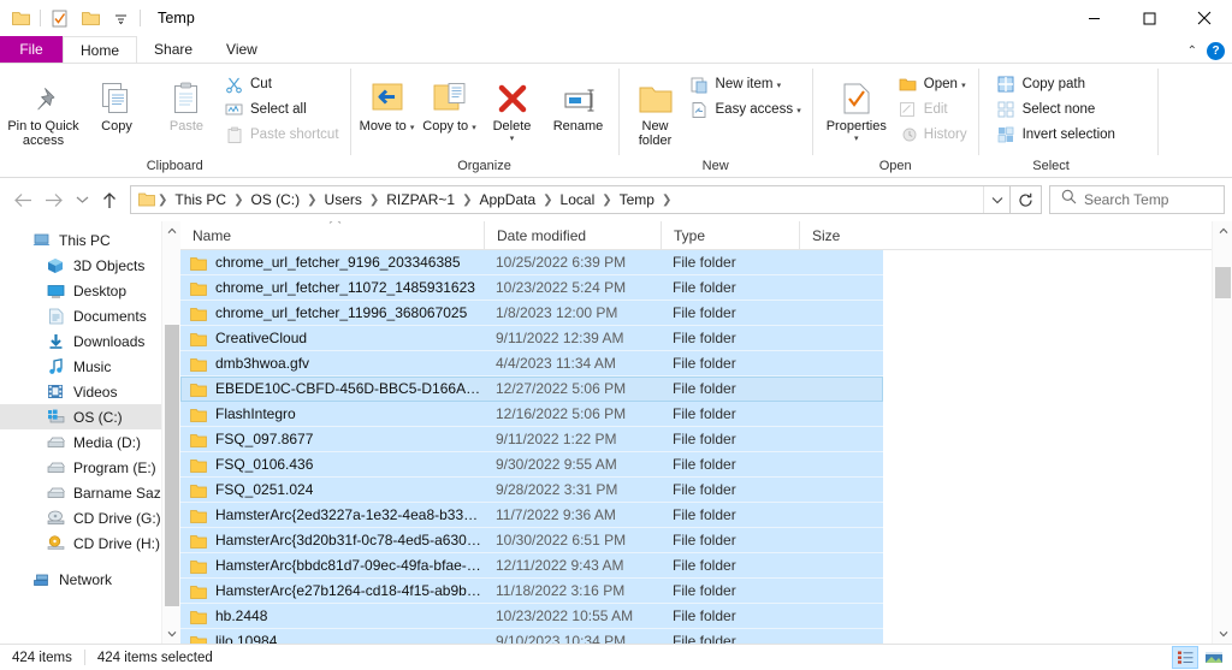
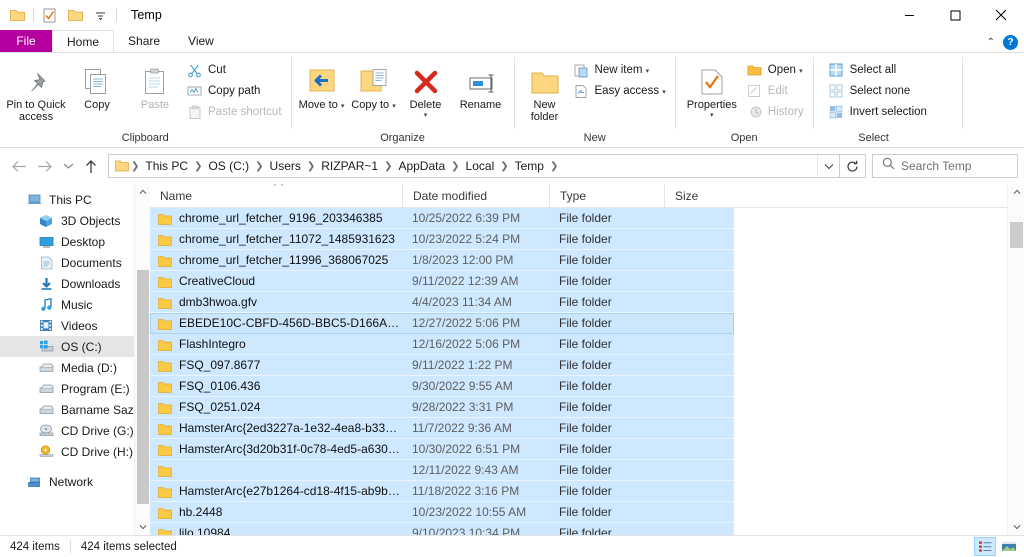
  Temp
  File
  Home
  Share
  View
  ⌃
  ?
  Pin to Quick access
  Copy
  Paste
  Cut
- Select all
+ Copy path
  Paste shortcut
  Clipboard
  Move to
  Copy to
  Delete
  Rename
  Organize
  New folder
  New item
  Easy access
  New
  Properties
  Open
  Edit
  History
  Open
- Copy path
+ Select all
  Select none
  Invert selection
  Select
  ❯
  This PC
  ❯
  OS (C:)
  ❯
  Users
  ❯
  RIZPAR~1
  ❯
  AppData
  ❯
  Local
  ❯
  Temp
  ❯
  Search Temp
  This PC
  3D Objects
  Desktop
  Documents
  Downloads
  Music
  Videos
  OS (C:)
  Media (D:)
  Program (E:)
  Barname Saz
  CD Drive (G:)
  CD Drive (H:)
  Network
  Name
  Date modified
  Type
  Size
  chrome_url_fetcher_9196_203346385
  10/25/2022 6:39 PM
  File folder
  chrome_url_fetcher_11072_1485931623
  10/23/2022 5:24 PM
  File folder
  chrome_url_fetcher_11996_368067025
  1/8/2023 12:00 PM
  File folder
  CreativeCloud
  9/11/2022 12:39 AM
  File folder
  dmb3hwoa.gfv
  4/4/2023 11:34 AM
  File folder
  EBEDE10C-CBFD-456D-BBC5-D166A5A
  12/27/2022 5:06 PM
  File folder
  FlashIntegro
  12/16/2022 5:06 PM
  File folder
  FSQ_097.8677
  9/11/2022 1:22 PM
  File folder
  FSQ_0106.436
  9/30/2022 9:55 AM
  File folder
  FSQ_0251.024
  9/28/2022 3:31 PM
  File folder
  HamsterArc{2ed3227a-1e32-4ea8-b336-…
  11/7/2022 9:36 AM
  File folder
  HamsterArc{3d20b31f-0c78-4ed5-a630-…
  10/30/2022 6:51 PM
  File folder
- HamsterArc{bbdc81d7-09ec-49fa-bfae-4…
  12/11/2022 9:43 AM
  File folder
  HamsterArc{e27b1264-cd18-4f15-ab9b-…
  11/18/2022 3:16 PM
  File folder
  hb.2448
  10/23/2022 10:55 AM
  File folder
  lilo.10984
  9/10/2023 10:34 PM
  File folder
  424 items
  424 items selected
